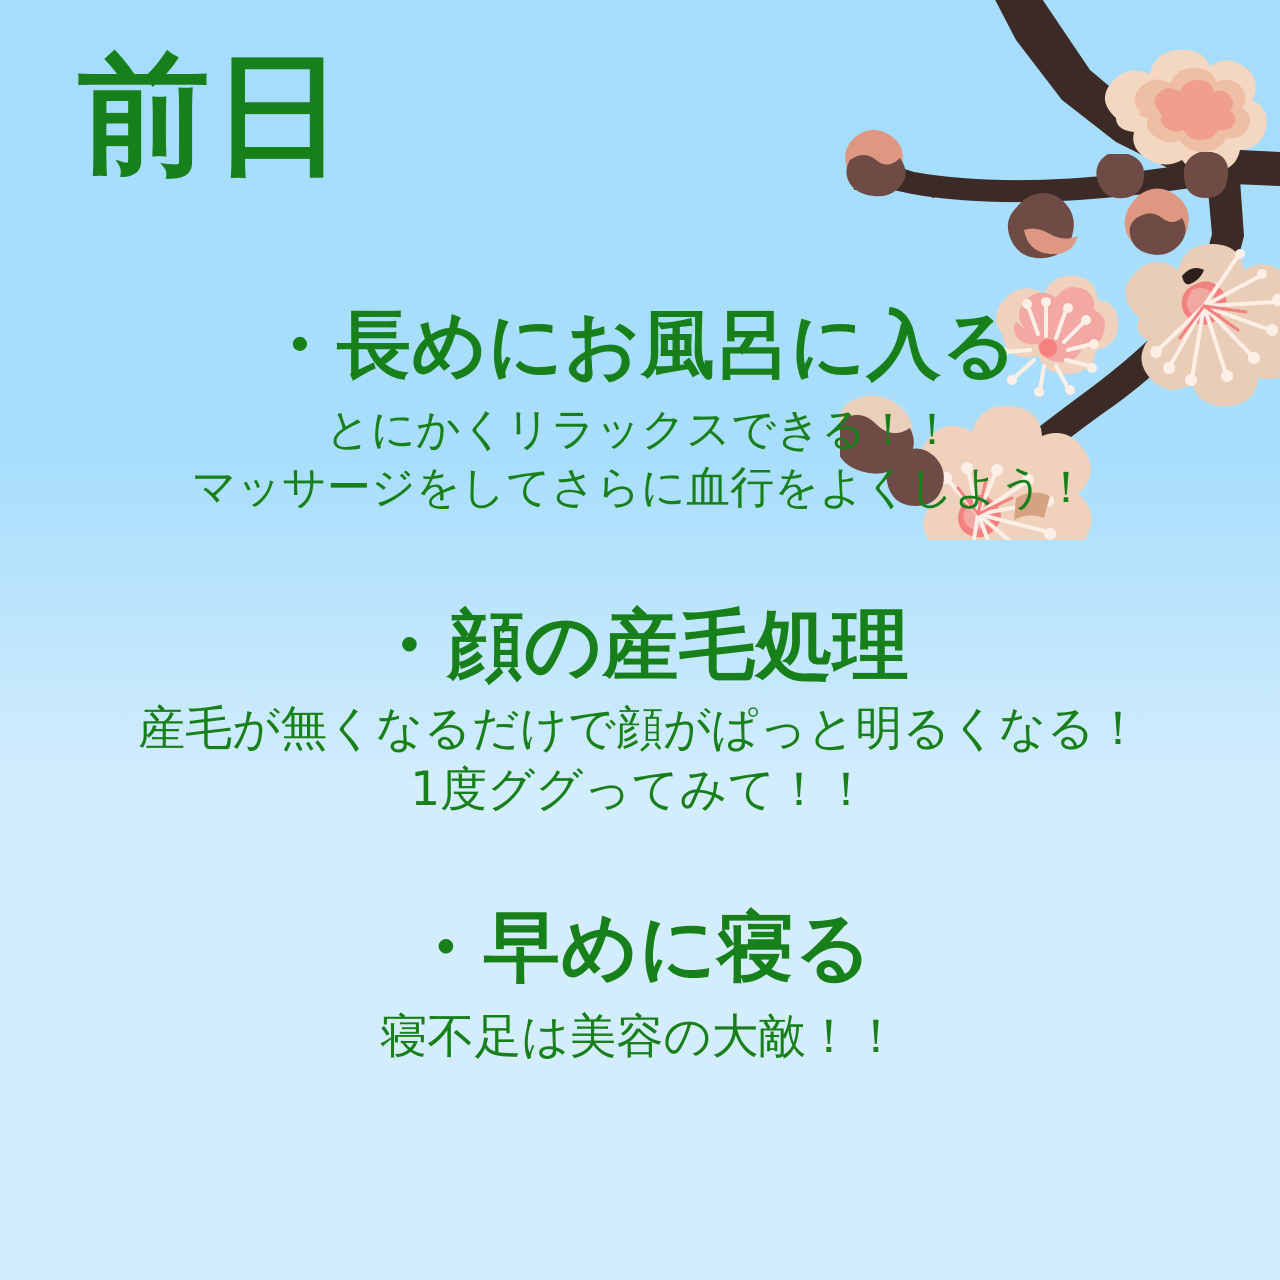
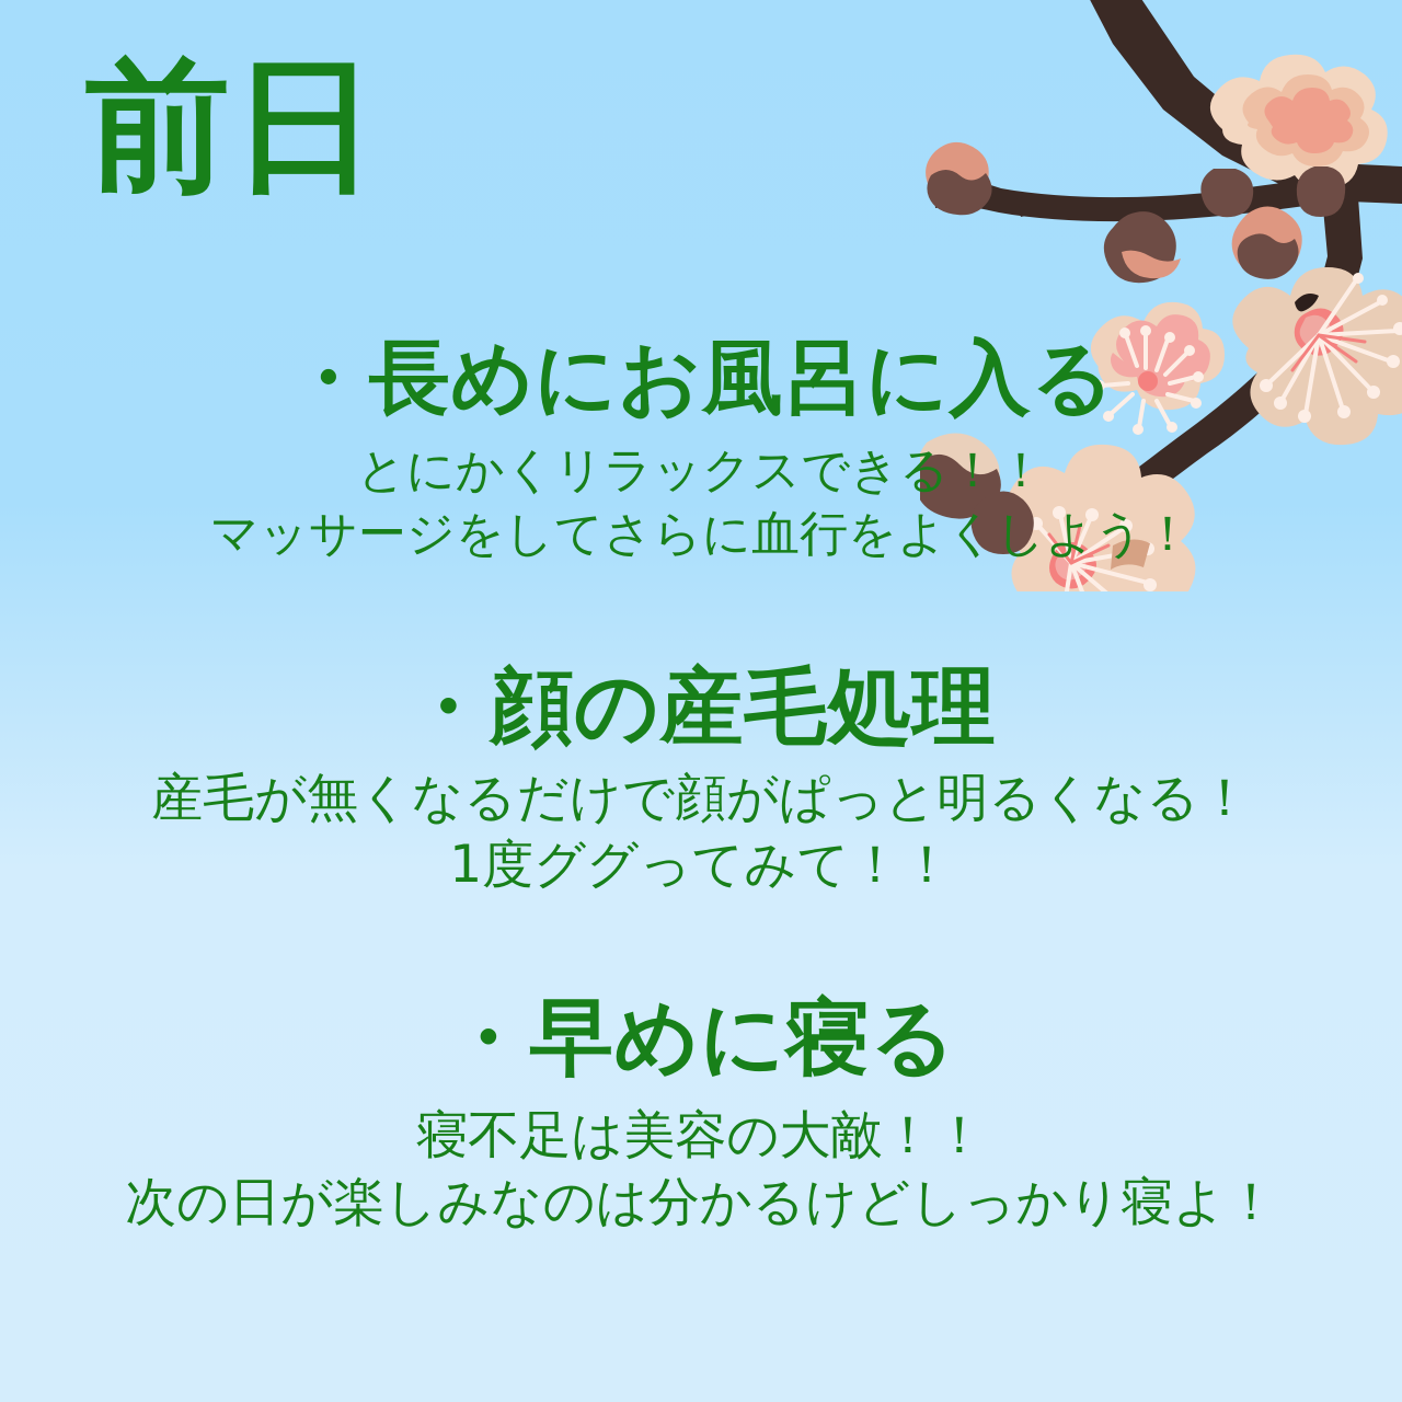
  前日
  ・長めにお風呂に入る
  とにかくリラックスできる！！
  マッサージをしてさらに血行をよくしよう！
  ・顔の産毛処理
  産毛が無くなるだけで顔がぱっと明るくなる！
  1度ググってみて！！
  ・早めに寝る
  寝不足は美容の大敵！！
+ 次の日が楽しみなのは分かるけどしっかり寝よ！
